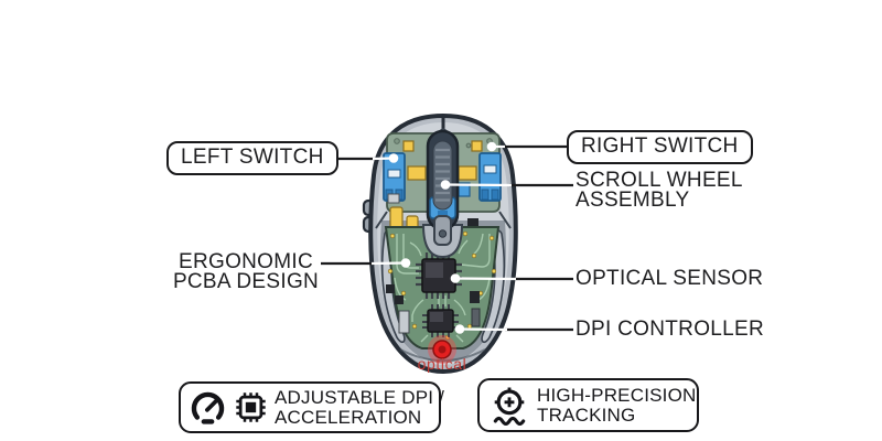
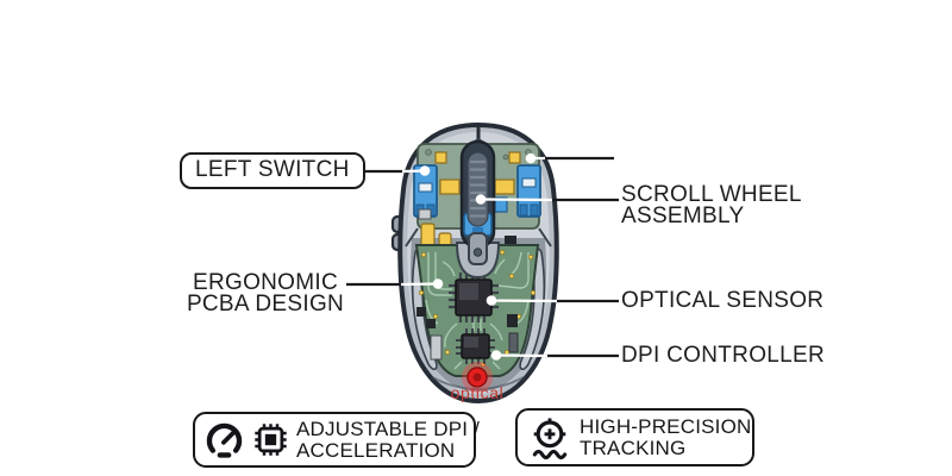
  LEFT SWITCH
- RIGHT SWITCH
  SCROLL WHEEL
  ASSEMBLY
  ERGONOMIC
  PCBA DESIGN
  OPTICAL SENSOR
  DPI CONTROLLER
  optical
  ADJUSTABLE DPI /
  ACCELERATION
  HIGH-PRECISION
  TRACKING
